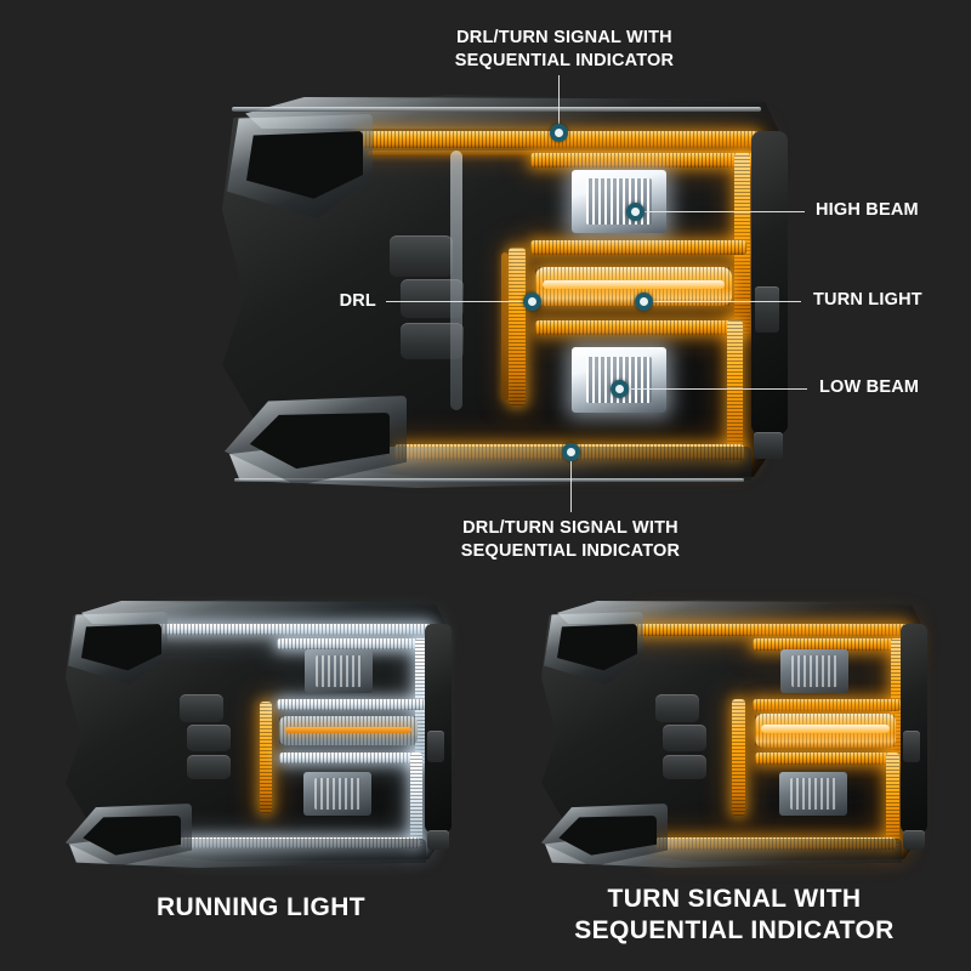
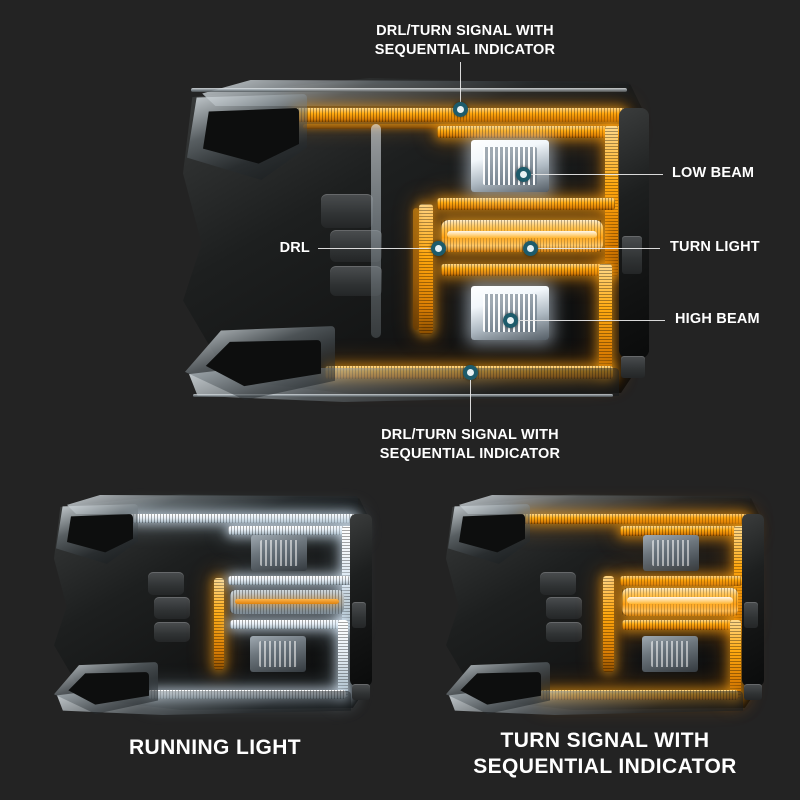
  DRL/TURN SIGNAL WITH
  SEQUENTIAL INDICATOR
- HIGH BEAM
+ LOW BEAM
  DRL
  TURN LIGHT
- LOW BEAM
+ HIGH BEAM
  DRL/TURN SIGNAL WITH
  SEQUENTIAL INDICATOR
  RUNNING LIGHT
  TURN SIGNAL WITH
  SEQUENTIAL INDICATOR
